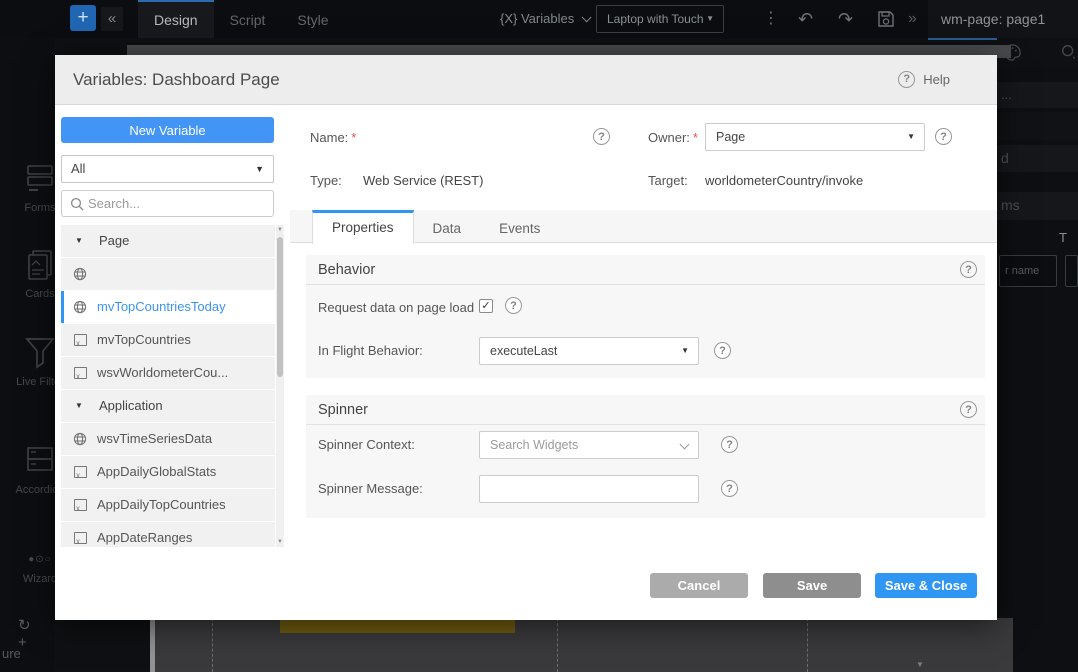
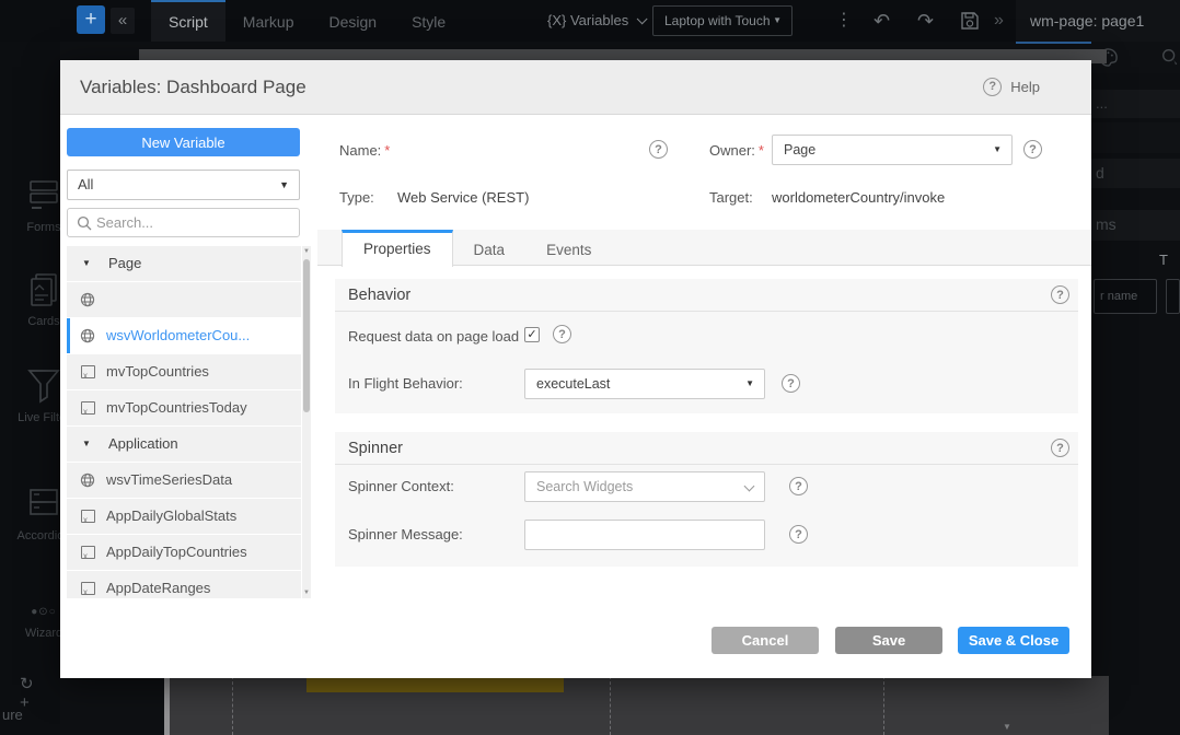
  +
  «
- Design
+ Script
+ Markup
- Script
+ Design
  Style
  {X} Variables
  Laptop with Touch
  ▼
  ⋮
  ↶
  ↷
  »
  wm-page: page1
  Forms
  Cards
  Live Filt
  Accordi
  ●⊙○
  Wizar
  ↻ +
  ure
  ...
  d
  ms
  T
  r name
  ▼
  Variables: Dashboard Page
  ?
  Help
  New Variable
  All
  ▼
  Search...
  ▼
  Page
- mvTopCountriesToday
+ wsvWorldometerCou...
  x
  mvTopCountries
  x
- wsvWorldometerCou...
+ mvTopCountriesToday
  ▼
  Application
  wsvTimeSeriesData
  x
  AppDailyGlobalStats
  x
  AppDailyTopCountries
  x
  AppDateRanges
  Name: *
  ?
  Owner: *
  Page
  ▼
  ?
  Type:
  Web Service (REST)
  Target:
  worldometerCountry/invoke
  Properties
  Data
  Events
  Behavior
  ?
  Request data on page load
  ✓
  ?
  In Flight Behavior:
  executeLast
  ▼
  ?
  Spinner
  ?
  Spinner Context:
  Search Widgets
  ?
  Spinner Message:
  ?
  Cancel
  Save
  Save & Close
